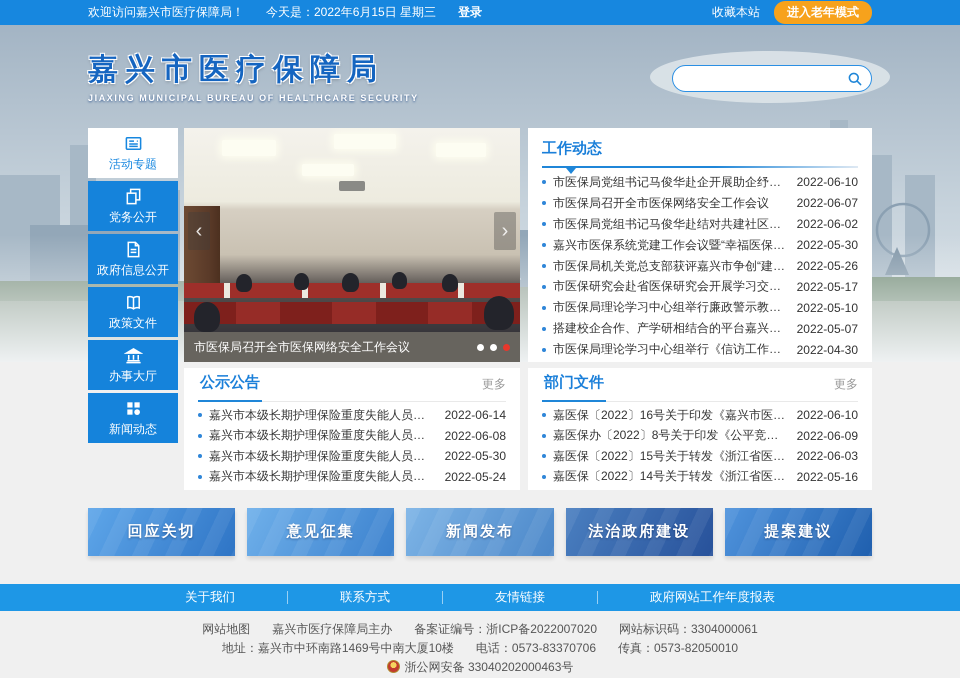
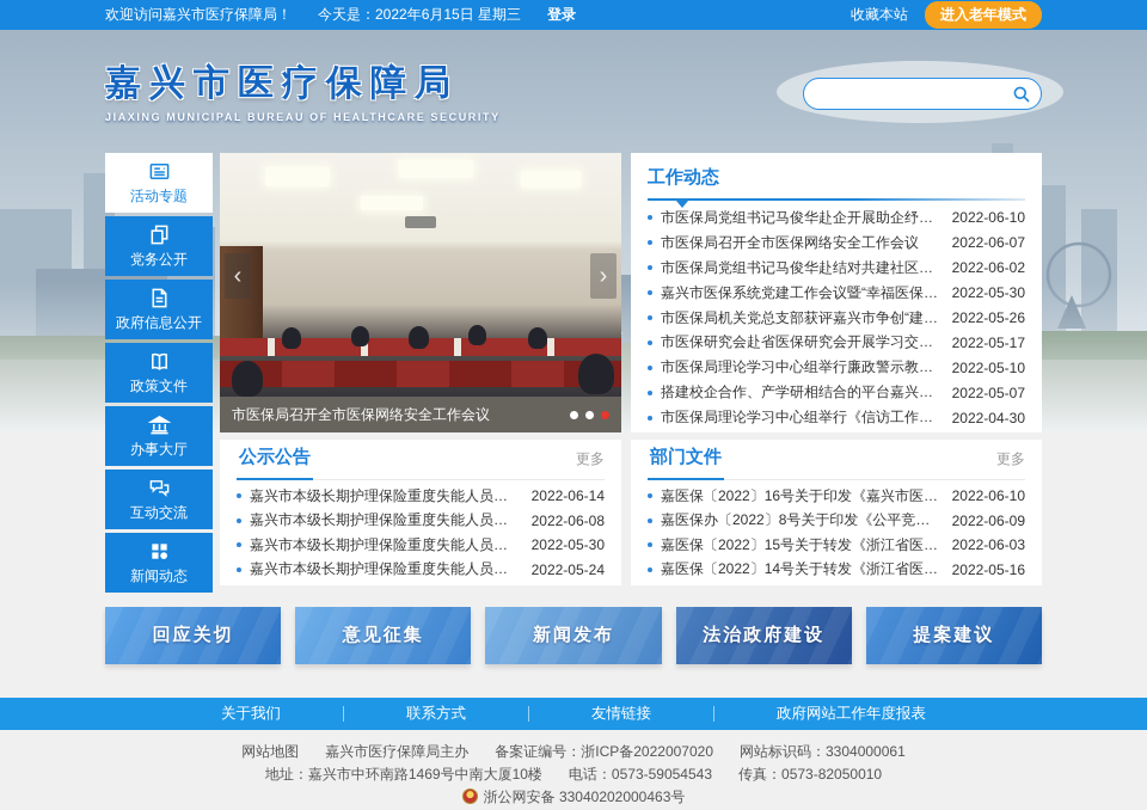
  欢迎访问嘉兴市医疗保障局！
  今天是：2022年6月15日 星期三
  登录
  收藏本站
  进入老年模式
  嘉兴市医疗保障局
  JIAXING MUNICIPAL BUREAU OF HEALTHCARE SECURITY
  活动专题
  党务公开
  政府信息公开
  政策文件
  办事大厅
+ 互动交流
  新闻动态
  ‹
  ›
  市医保局召开全市医保网络安全工作会议
  工作动态
  市医保局党组书记马俊华赴企开展助企纾困
  2022-06-10
  市医保局召开全市医保网络安全工作会议
  2022-06-07
  市医保局党组书记马俊华赴结对共建社区指
  2022-06-02
  嘉兴市医保系统党建工作会议暨“幸福医保”党
  2022-05-30
  市医保局机关党总支部获评嘉兴市争创“建设
  2022-05-26
  市医保研究会赴省医保研究会开展学习交流
  2022-05-17
  市医保局理论学习中心组举行廉政警示教育
  2022-05-10
  搭建校企合作、产学研相结合的平台嘉兴市
  2022-05-07
  市医保局理论学习中心组举行《信访工作条
  2022-04-30
  公示公告
  更多
  嘉兴市本级长期护理保险重度失能人员名单
  2022-06-14
  嘉兴市本级长期护理保险重度失能人员名单
  2022-06-08
  嘉兴市本级长期护理保险重度失能人员名单
  2022-05-30
  嘉兴市本级长期护理保险重度失能人员名单
  2022-05-24
  部门文件
  更多
  嘉医保〔2022〕16号关于印发《嘉兴市医疗
  2022-06-10
  嘉医保办〔2022〕8号关于印发《公平竞争审
  2022-06-09
  嘉医保〔2022〕15号关于转发《浙江省医疗
  2022-06-03
  嘉医保〔2022〕14号关于转发《浙江省医疗
  2022-05-16
  回应关切
  意见征集
  新闻发布
  法治政府建设
  提案建议
  关于我们
  联系方式
  友情链接
  政府网站工作年度报表
  网站地图 嘉兴市医疗保障局主办 备案证编号：浙ICP备2022007020 网站标识码：3304000061
- 地址：嘉兴市中环南路1469号中南大厦10楼 电话：0573-83370706 传真：0573-82050010
+ 地址：嘉兴市中环南路1469号中南大厦10楼 电话：0573-59054543 传真：0573-82050010
  浙公网安备 33040202000463号
